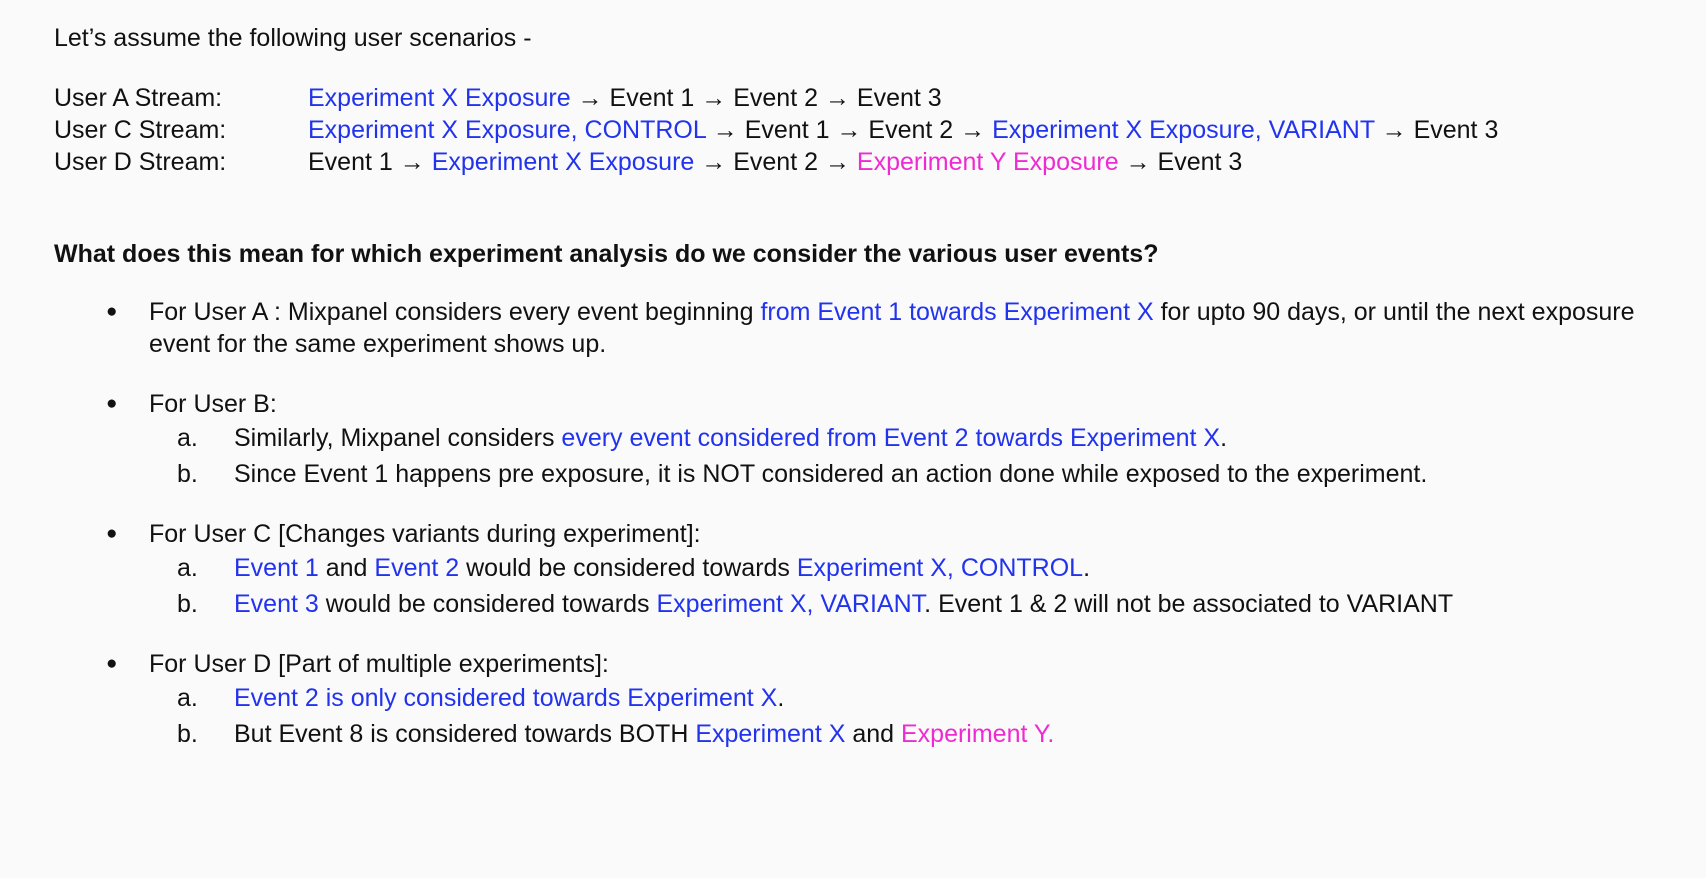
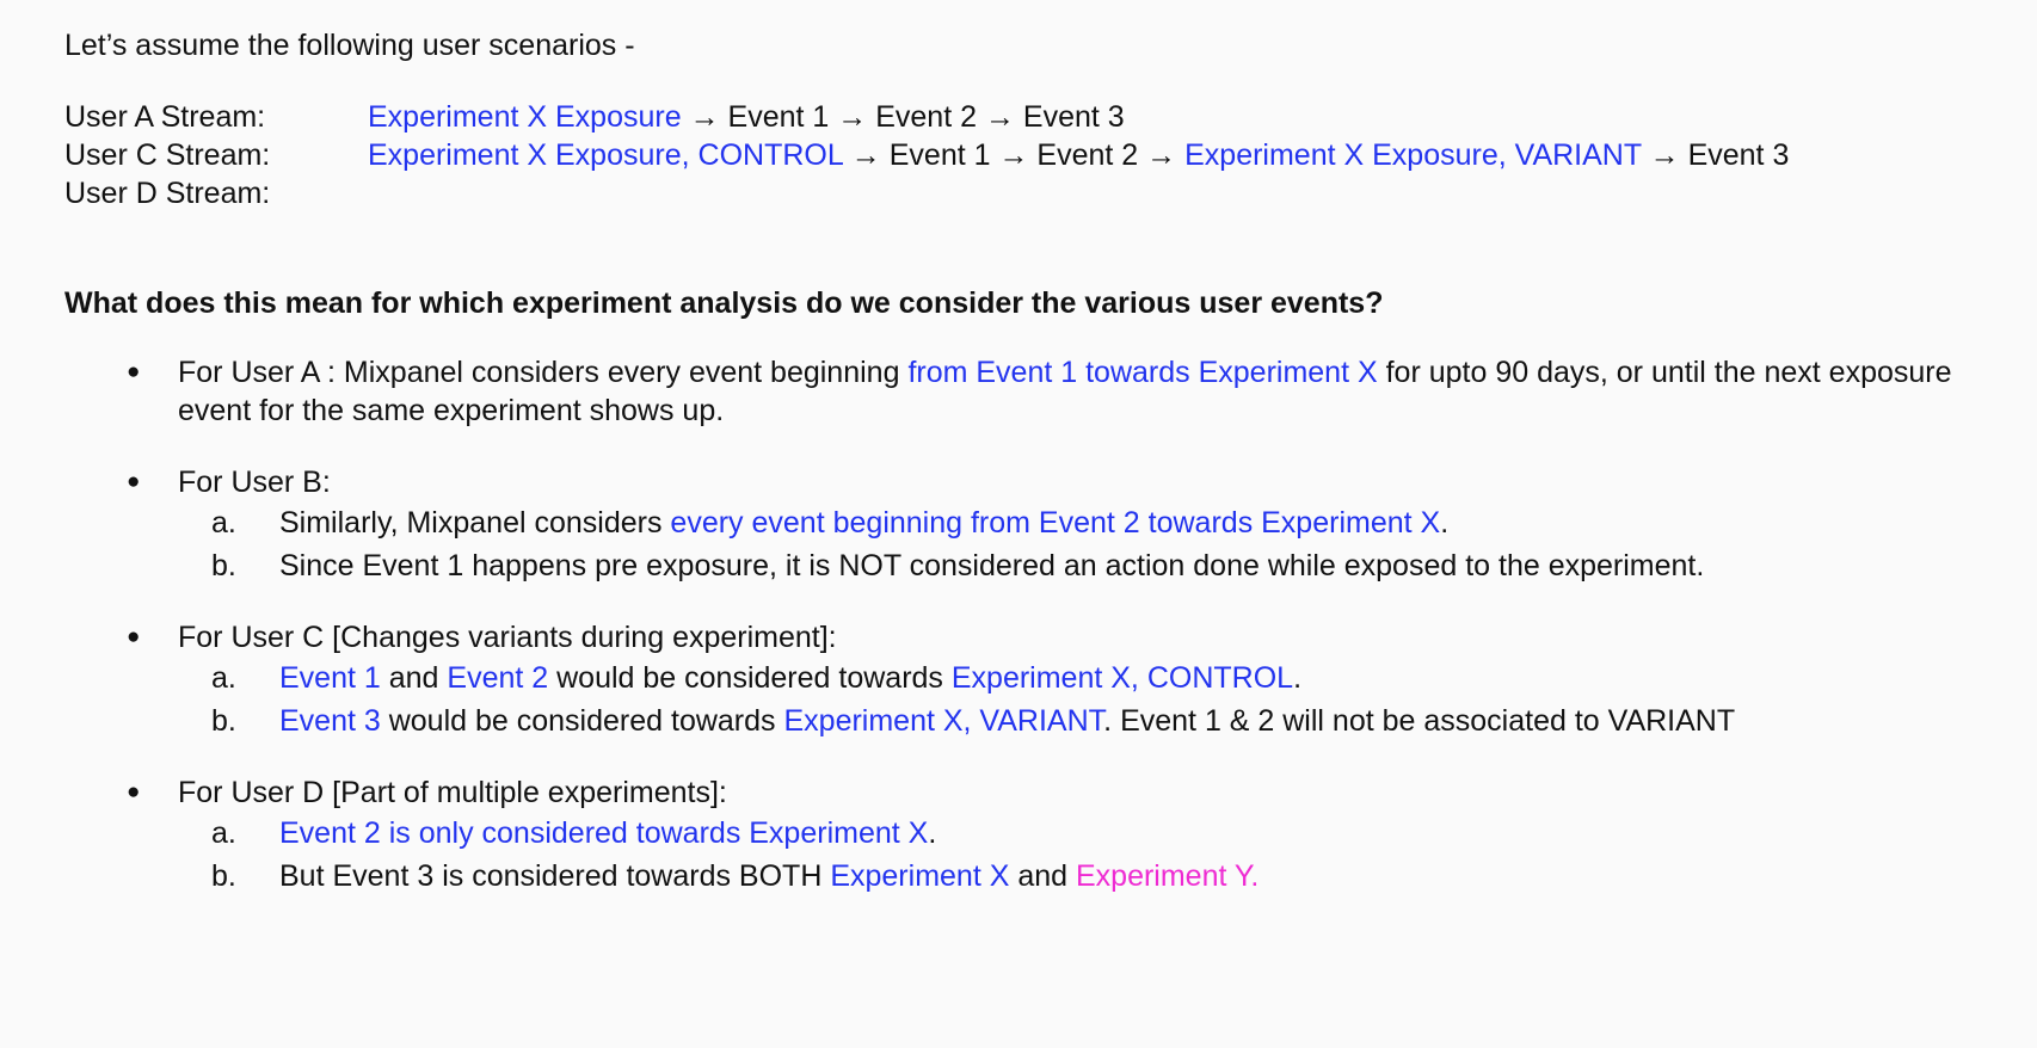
  Let’s assume the following user scenarios -
  User A Stream:
  Experiment X Exposure → Event 1 → Event 2 → Event 3
  User C Stream:
  Experiment X Exposure, CONTROL → Event 1 → Event 2 → Experiment X Exposure, VARIANT → Event 3
  User D Stream:
- Event 1 → Experiment X Exposure → Event 2 → Experiment Y Exposure → Event 3
  What does this mean for which experiment analysis do we consider the various user events?
  For User A : Mixpanel considers every event beginning from Event 1 towards Experiment X for upto 90 days, or until the next exposure event for the same experiment shows up.
  For User B:
  a.
- Similarly, Mixpanel considers every event considered from Event 2 towards Experiment X.
+ Similarly, Mixpanel considers every event beginning from Event 2 towards Experiment X.
  b.
  Since Event 1 happens pre exposure, it is NOT considered an action done while exposed to the experiment.
  For User C [Changes variants during experiment]:
  a.
  Event 1 and Event 2 would be considered towards Experiment X, CONTROL.
  b.
  Event 3 would be considered towards Experiment X, VARIANT. Event 1 & 2 will not be associated to VARIANT
  For User D [Part of multiple experiments]:
  a.
  Event 2 is only considered towards Experiment X.
  b.
- But Event 8 is considered towards BOTH Experiment X and Experiment Y.
+ But Event 3 is considered towards BOTH Experiment X and Experiment Y.
